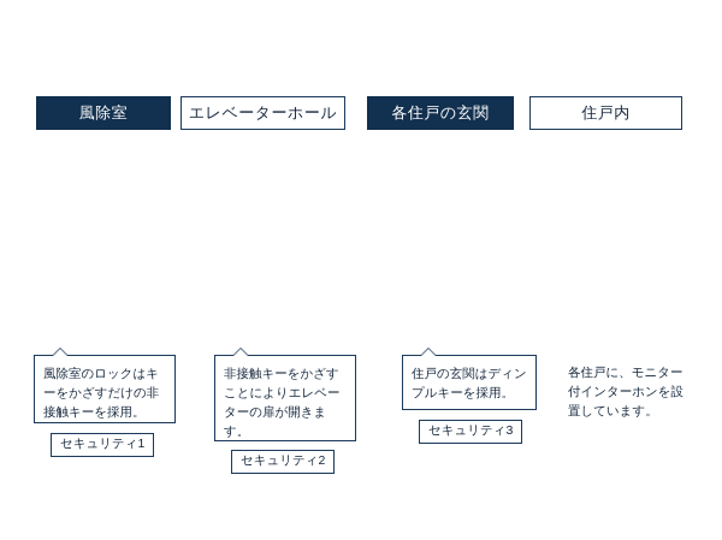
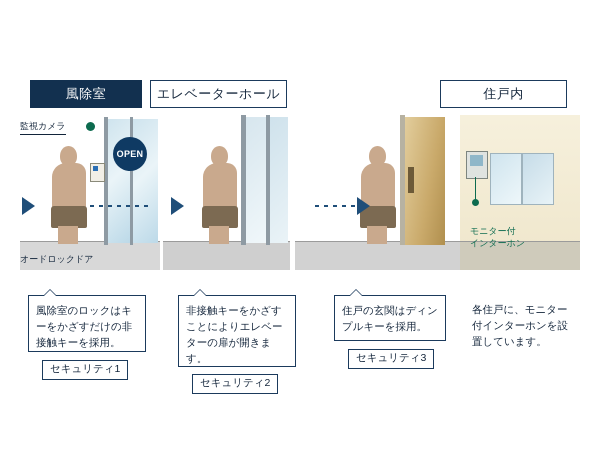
  風除室
  エレベーターホール
- 各住戸の玄関
  住戸内
+ 監視カメラ
+ オードロックドア
+ OPEN
+ モニター付
+ インターホン
  風除室のロックはキーをかざすだけの非接触キーを採用。
  セキュリティ1
  非接触キーをかざすことによりエレベーターの扉が開きます。
  セキュリティ2
  住戸の玄関はディンプルキーを採用。
  セキュリティ3
  各住戸に、モニター付インターホンを設置しています。
